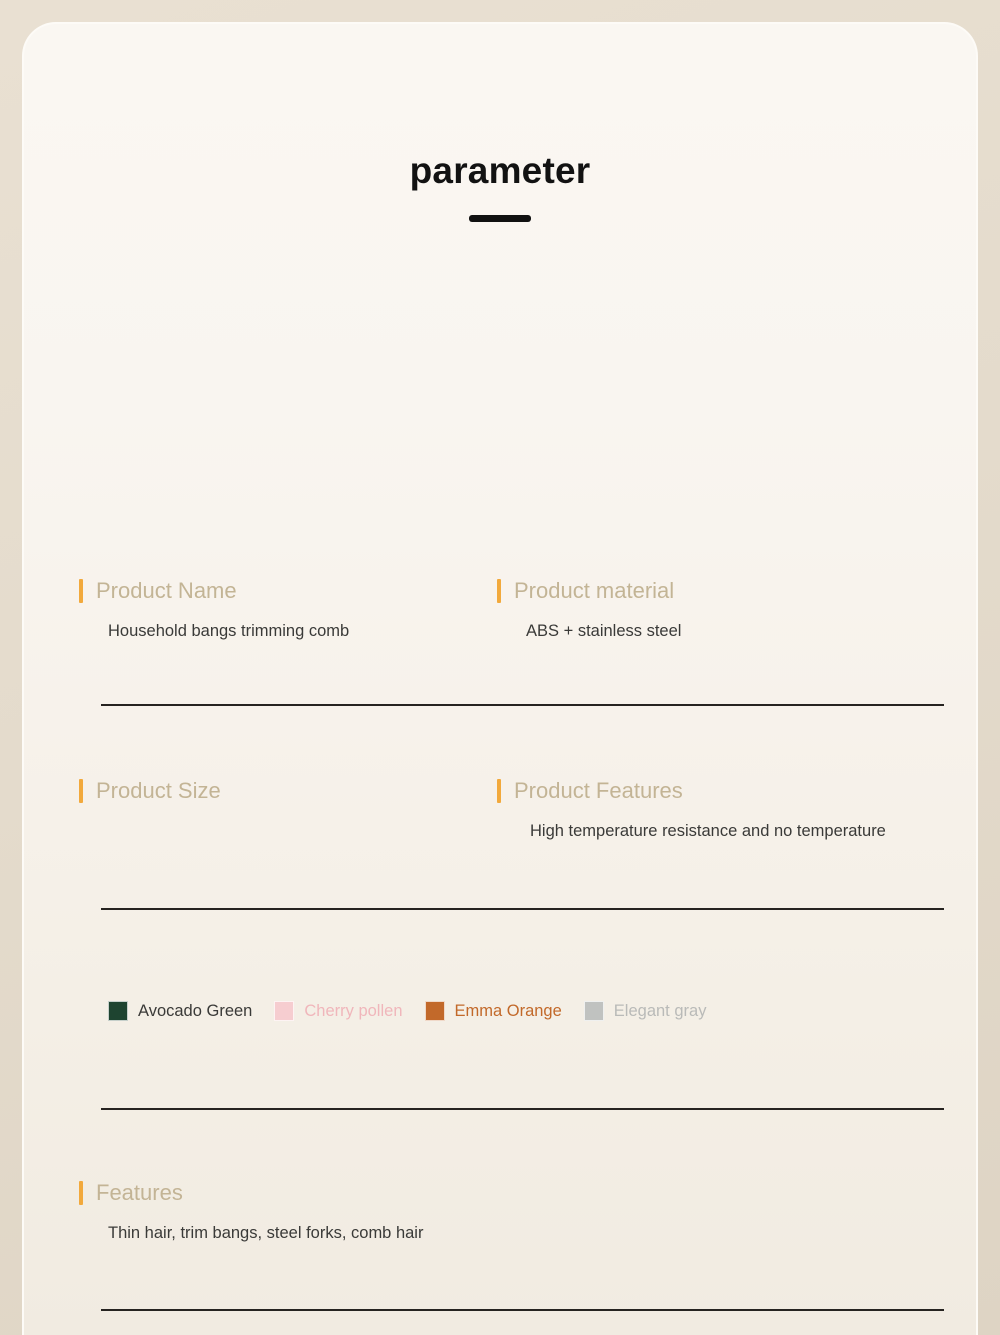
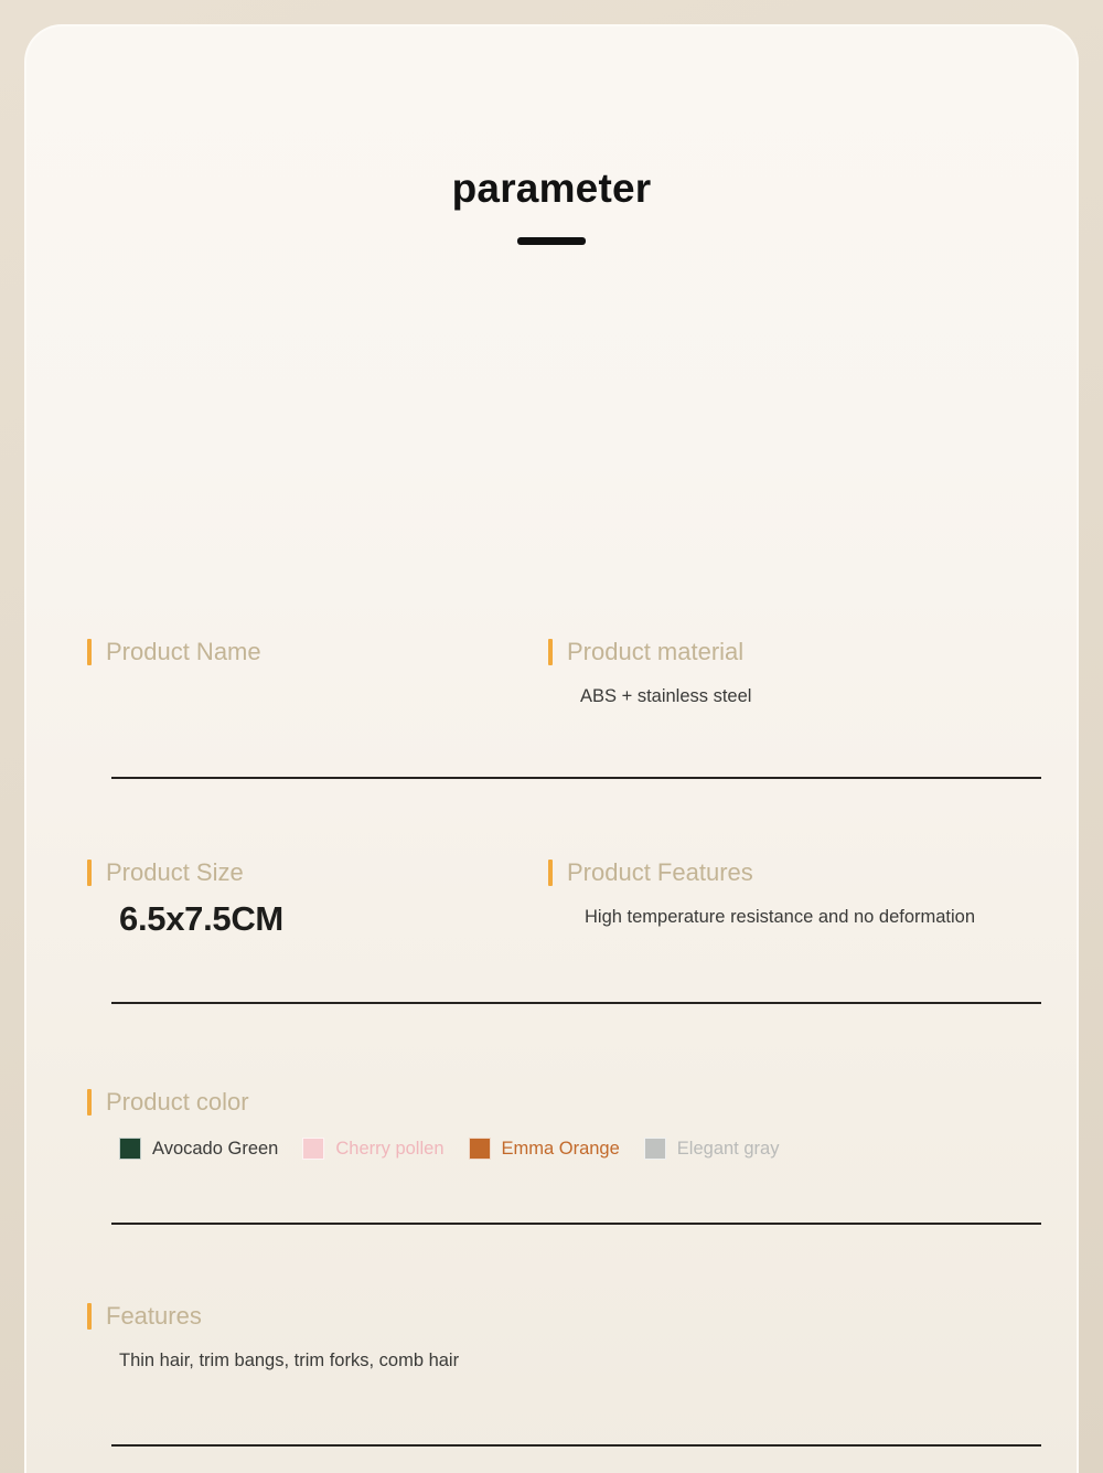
  parameter
  Product Name
- Household bangs trimming comb
  Product material
  ABS + stainless steel
  Product Size
+ 6.5x7.5CM
  Product Features
- High temperature resistance and no temperature
+ High temperature resistance and no deformation
+ Product color
  Avocado Green
  Cherry pollen
  Emma Orange
  Elegant gray
  Features
- Thin hair, trim bangs, steel forks, comb hair
+ Thin hair, trim bangs, trim forks, comb hair
